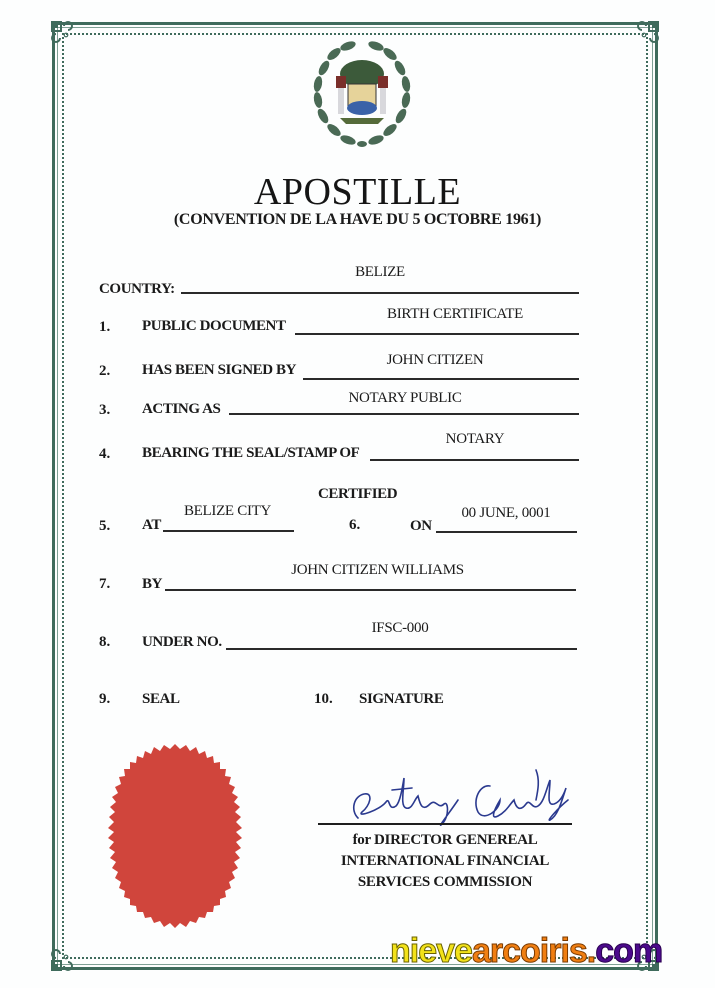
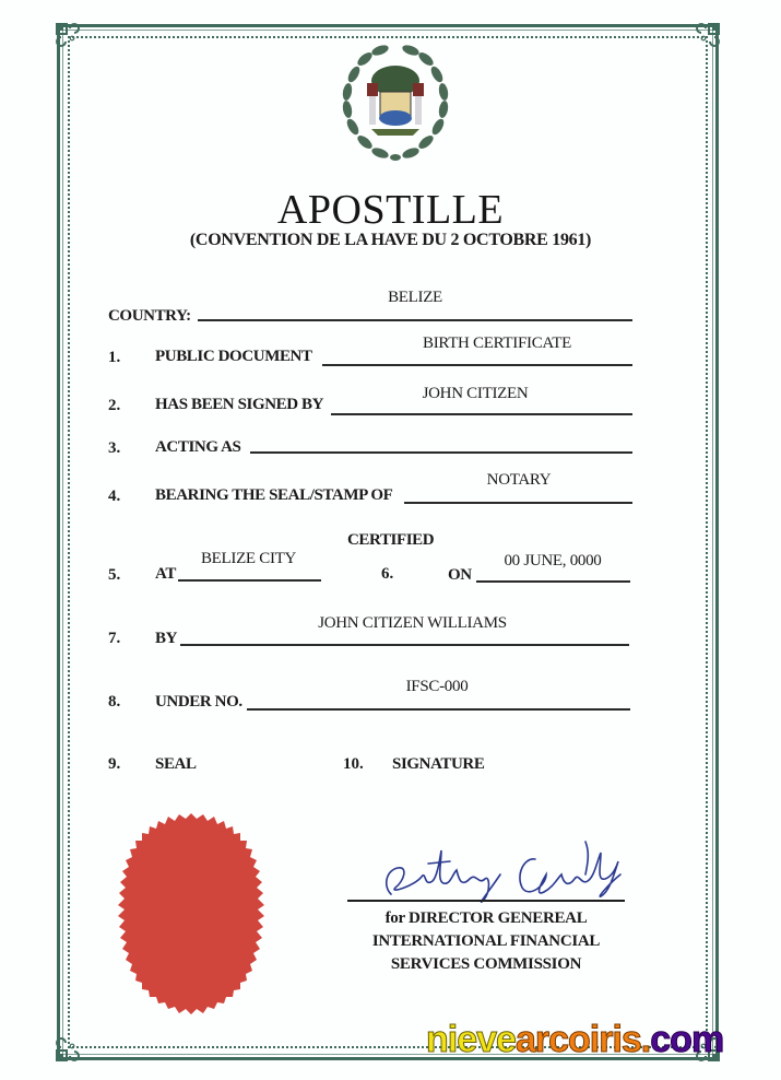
  APOSTILLE
- (CONVENTION DE LA HAVE DU 5 OCTOBRE 1961)
+ (CONVENTION DE LA HAVE DU 2 OCTOBRE 1961)
  BELIZE
  COUNTRY:
  1.
  PUBLIC DOCUMENT
  BIRTH CERTIFICATE
  2.
  HAS BEEN SIGNED BY
  JOHN CITIZEN
  3.
  ACTING AS
- NOTARY PUBLIC
  4.
  BEARING THE SEAL/STAMP OF
  NOTARY
  CERTIFIED
  5.
  AT
  BELIZE CITY
  6.
  ON
- 00 JUNE, 0001
+ 00 JUNE, 0000
  7.
  BY
  JOHN CITIZEN WILLIAMS
  8.
  UNDER NO.
  IFSC-000
  9.
  SEAL
  10.
  SIGNATURE
  for DIRECTOR GENEREAL
  INTERNATIONAL FINANCIAL
  SERVICES COMMISSION
  nievearcoiris.com
